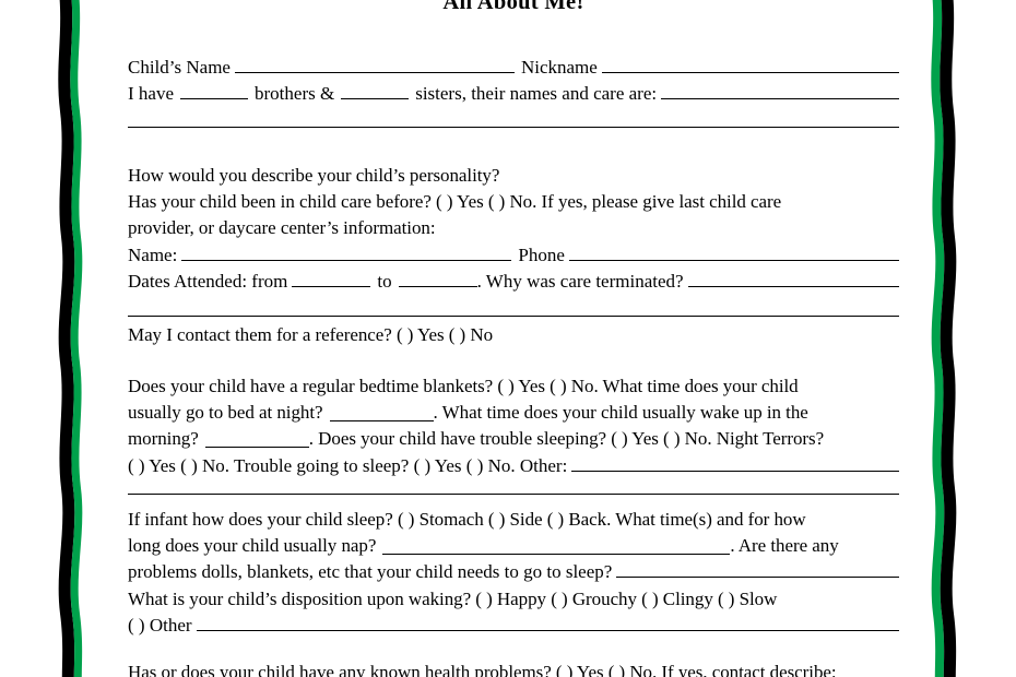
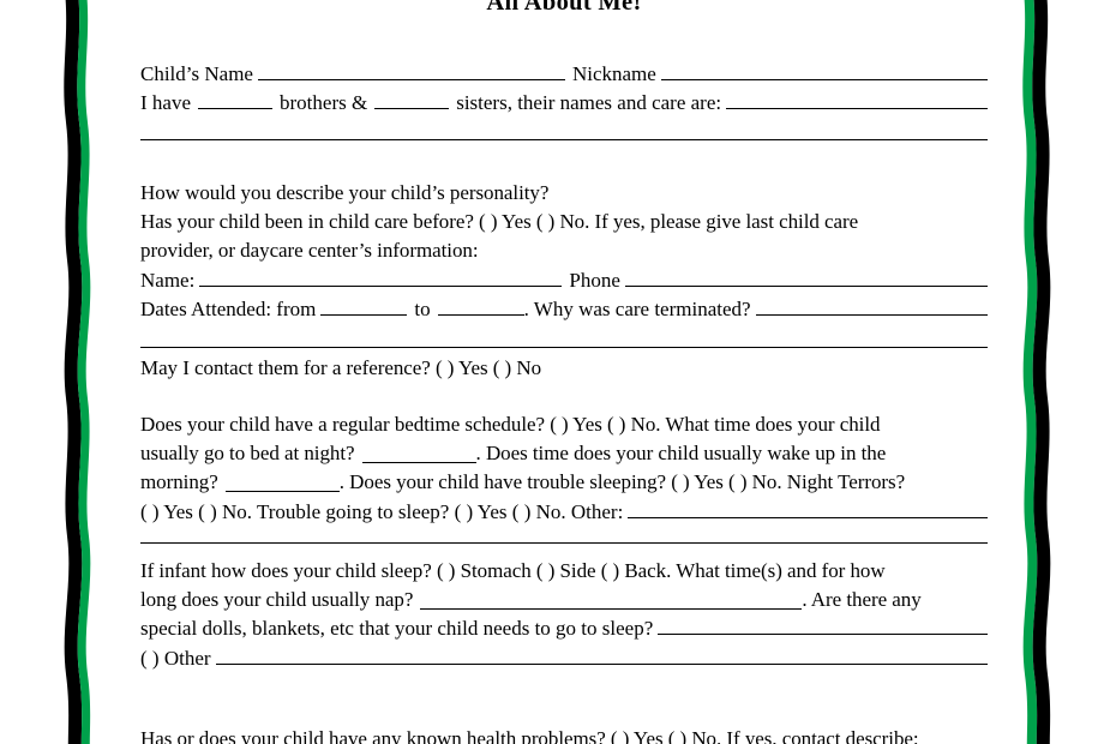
  All About Me!
  Child’s Name
  Nickname
  I have
  brothers &
  sisters, their names and care are:
  How would you describe your child’s personality?
  Has your child been in child care before? ( ) Yes ( ) No. If yes, please give last child care
  provider, or daycare center’s information:
  Name:
  Phone
  Dates Attended: from
  to
  . Why was care terminated?
  May I contact them for a reference? ( ) Yes ( ) No
- Does your child have a regular bedtime blankets? ( ) Yes ( ) No. What time does your child
+ Does your child have a regular bedtime schedule? ( ) Yes ( ) No. What time does your child
- usually go to bed at night? . What time does your child usually wake up in the
+ usually go to bed at night? . Does time does your child usually wake up in the
  morning? . Does your child have trouble sleeping? ( ) Yes ( ) No. Night Terrors?
  ( ) Yes ( ) No. Trouble going to sleep? ( ) Yes ( ) No. Other:
  If infant how does your child sleep? ( ) Stomach ( ) Side ( ) Back. What time(s) and for how
  long does your child usually nap? . Are there any
- problems dolls, blankets, etc that your child needs to go to sleep?
+ special dolls, blankets, etc that your child needs to go to sleep?
- What is your child’s disposition upon waking? ( ) Happy ( ) Grouchy ( ) Clingy ( ) Slow
  ( ) Other
  Has or does your child have any known health problems? ( ) Yes ( ) No. If yes, contact describe:
